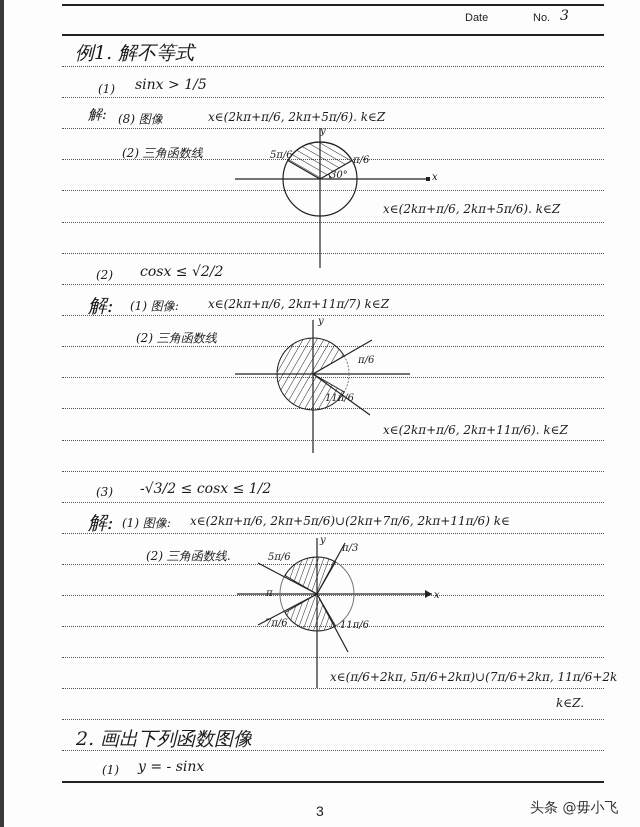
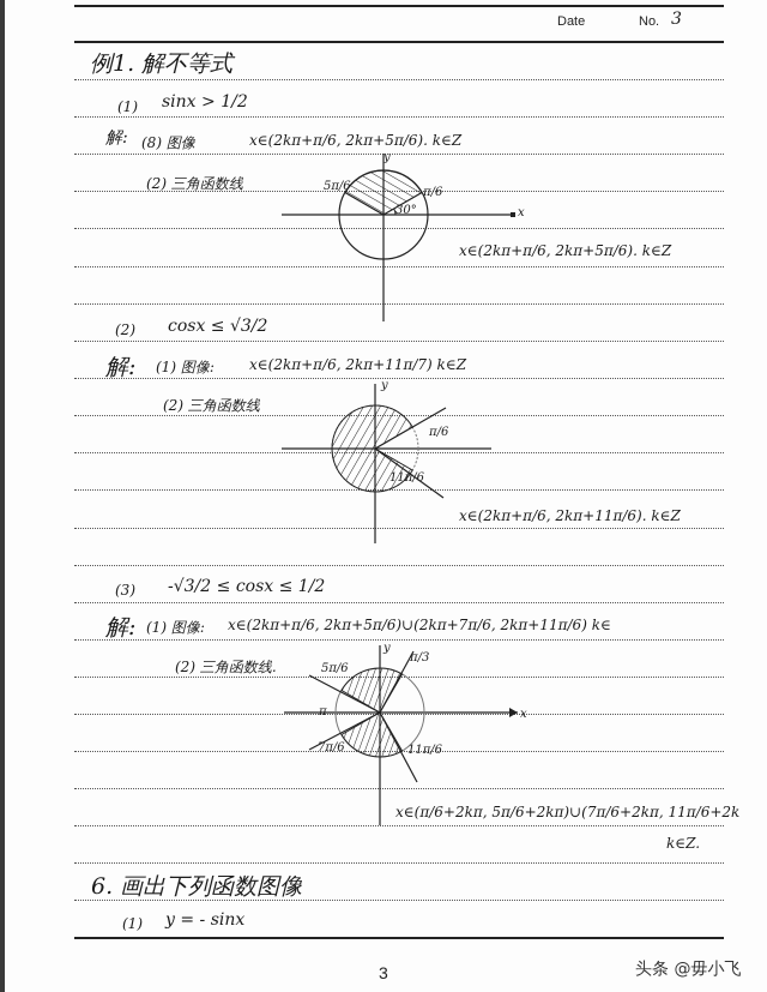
  Date
  No.
  3
  例1. 解不等式
  (1)
- sinx > 1/5
+ sinx > 1/2
  解:
  (8) 图像
  x∈(2kπ+π/6, 2kπ+5π/6). k∈Z
  (2) 三角函数线
  x∈(2kπ+π/6, 2kπ+5π/6). k∈Z
  5π/6
  π/6
  30°
  x
  y
  (2)
- cosx ≤ √2/2
+ cosx ≤ √3/2
  解:
  (1) 图像:
  x∈(2kπ+π/6, 2kπ+11π/7) k∈Z
  (2) 三角函数线
  x∈(2kπ+π/6, 2kπ+11π/6). k∈Z
  π/6
  y
  (3)
  -√3/2 ≤ cosx ≤ 1/2
  解:
  (1) 图像:
  x∈(2kπ+π/6, 2kπ+5π/6)∪(2kπ+7π/6, 2kπ+11π/6) k∈
  (2) 三角函数线.
  5π/6
  π/3
  7π/6
  11π/6
  x
  y
  x∈(π/6+2kπ, 5π/6+2kπ)∪(7π/6+2kπ, 11π/6+2k
  k∈Z.
- 2. 画出下列函数图像
+ 6. 画出下列函数图像
  (1)
  y = - sinx
  3
  头条 @毋小飞
